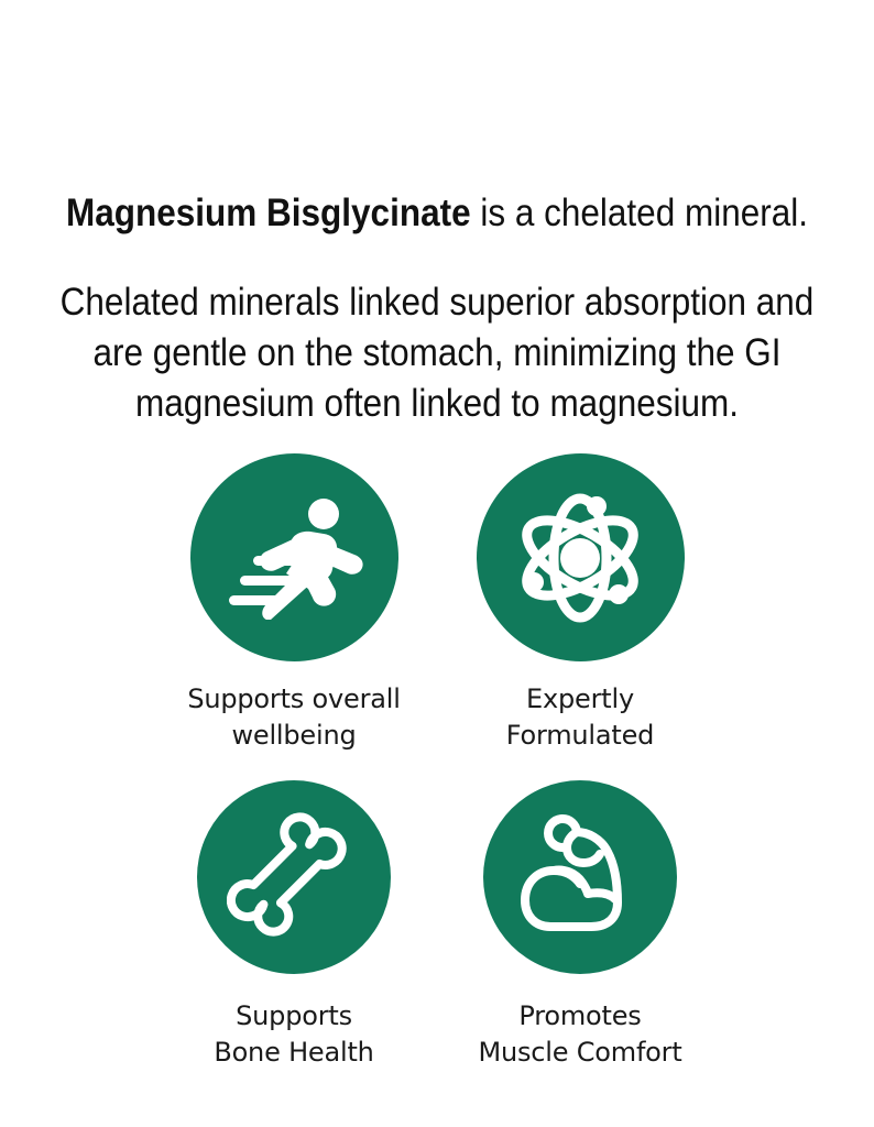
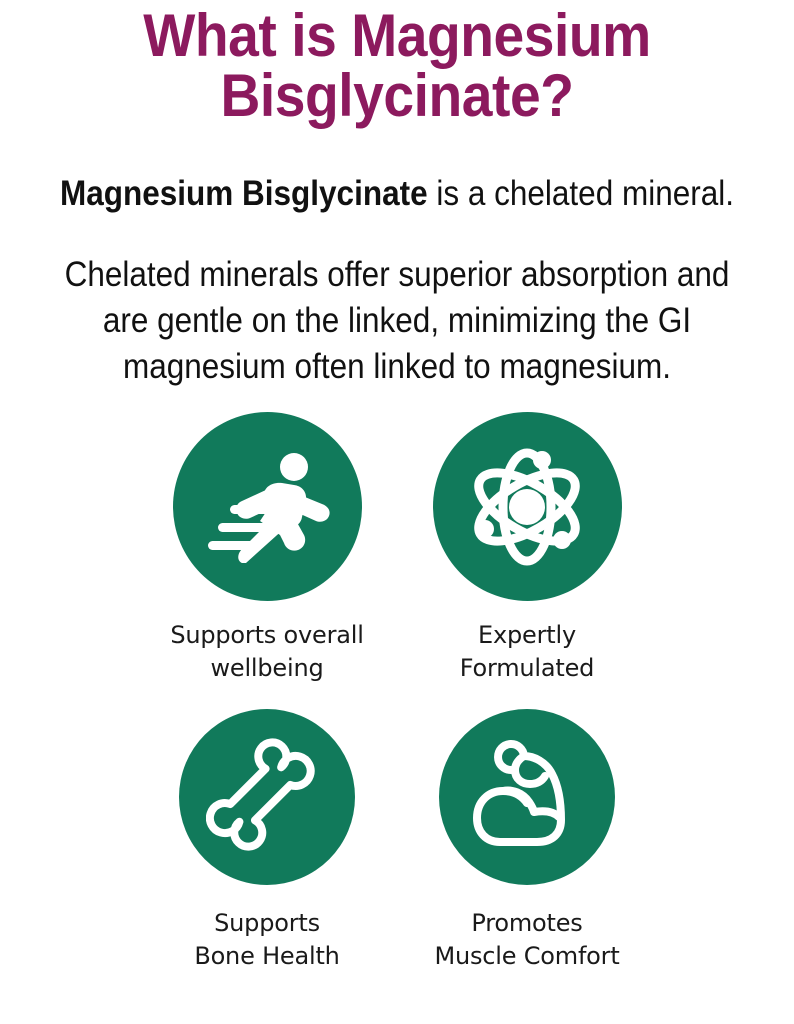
+ What is Magnesium
+ Bisglycinate?
  Magnesium Bisglycinate is a chelated mineral.
- Chelated minerals linked superior absorption and
+ Chelated minerals offer superior absorption and
- are gentle on the stomach, minimizing the GI
+ are gentle on the linked, minimizing the GI
  magnesium often linked to magnesium.
  Supports overall
  wellbeing
  Expertly
  Formulated
  Supports
  Bone Health
  Promotes
  Muscle Comfort
